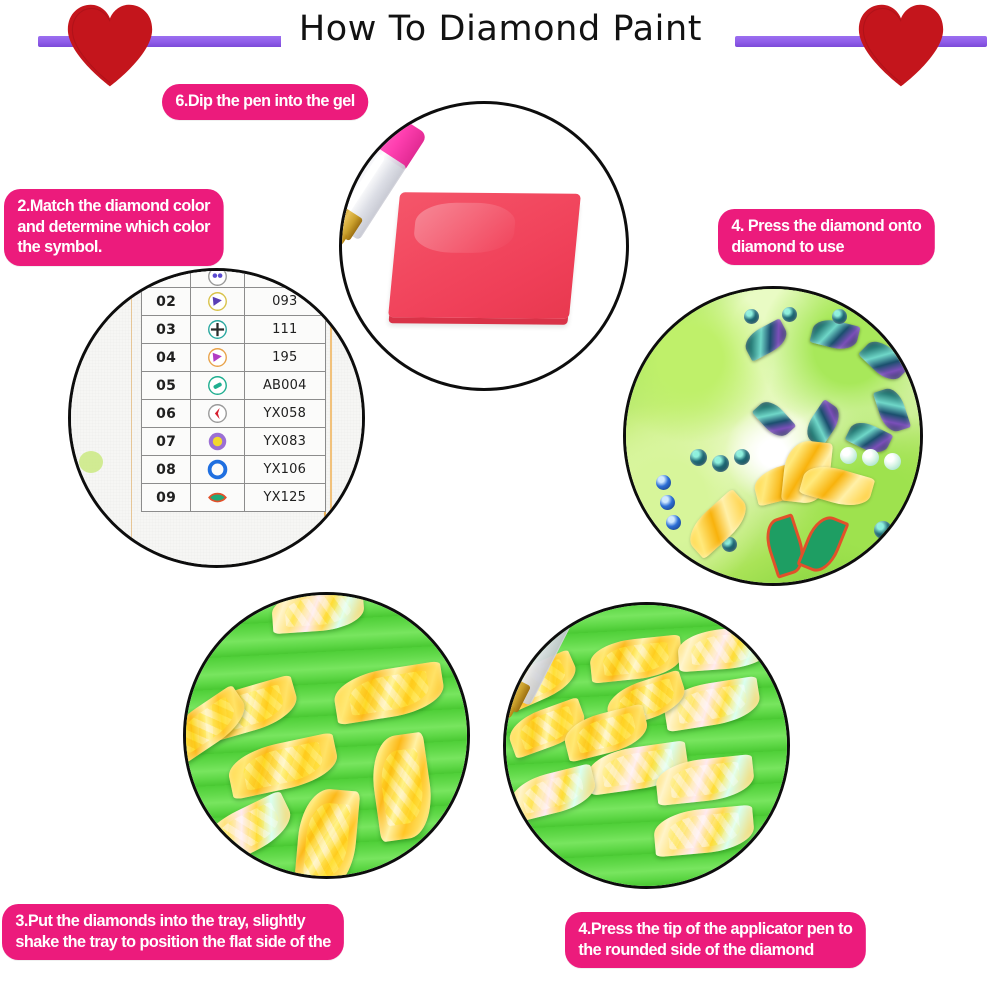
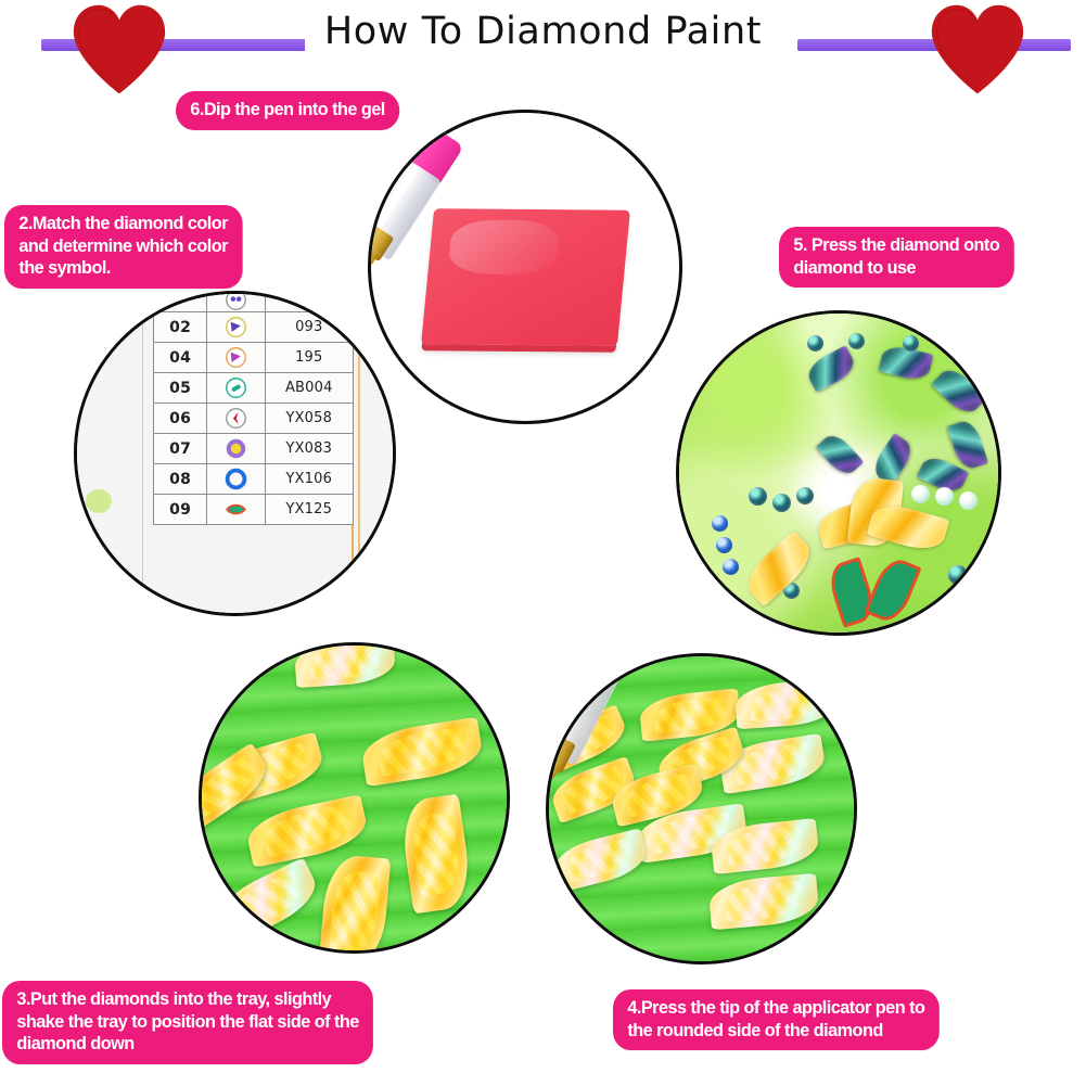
  How To Diamond Paint
  		020
  02		093
- 03		111
  04		195
  05		AB004
  06		YX058
  07		YX083
  08		YX106
  09		YX125
  6.Dip the pen into the gel
  2.Match the diamond color
  and determine which color
  the symbol.
- 4. Press the diamond onto
+ 5. Press the diamond onto
  diamond to use
  3.Put the diamonds into the tray, slightly
  shake the tray to position the flat side of the
+ diamond down
  4.Press the tip of the applicator pen to
  the rounded side of the diamond
